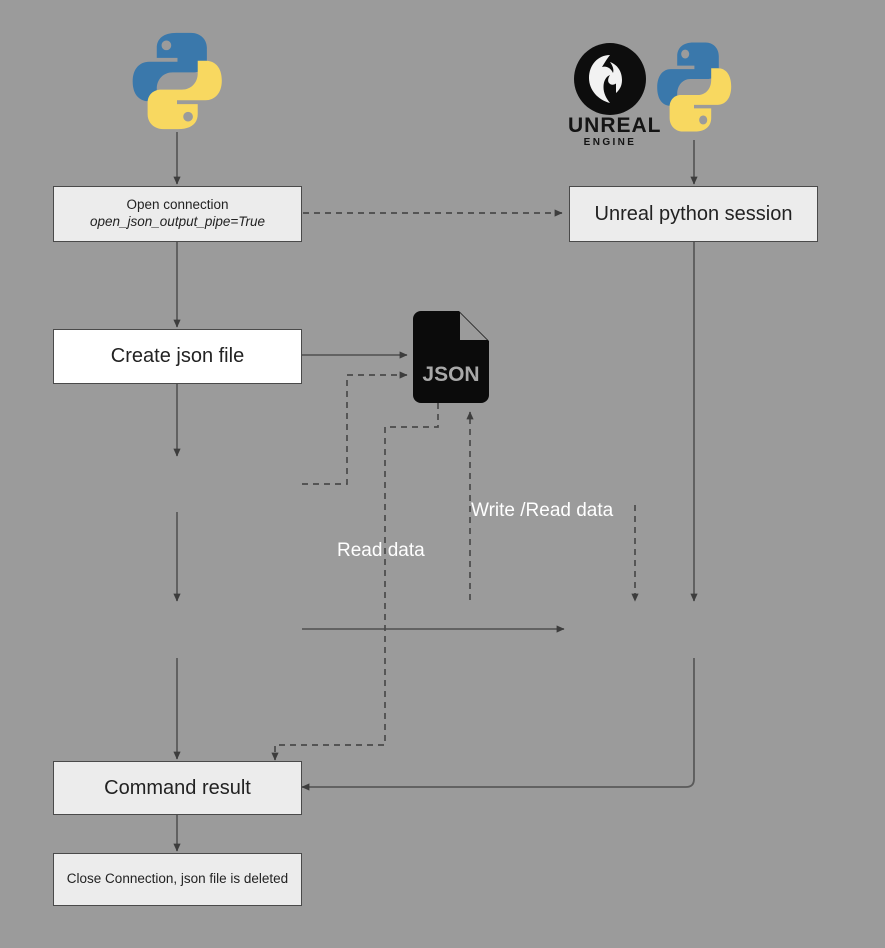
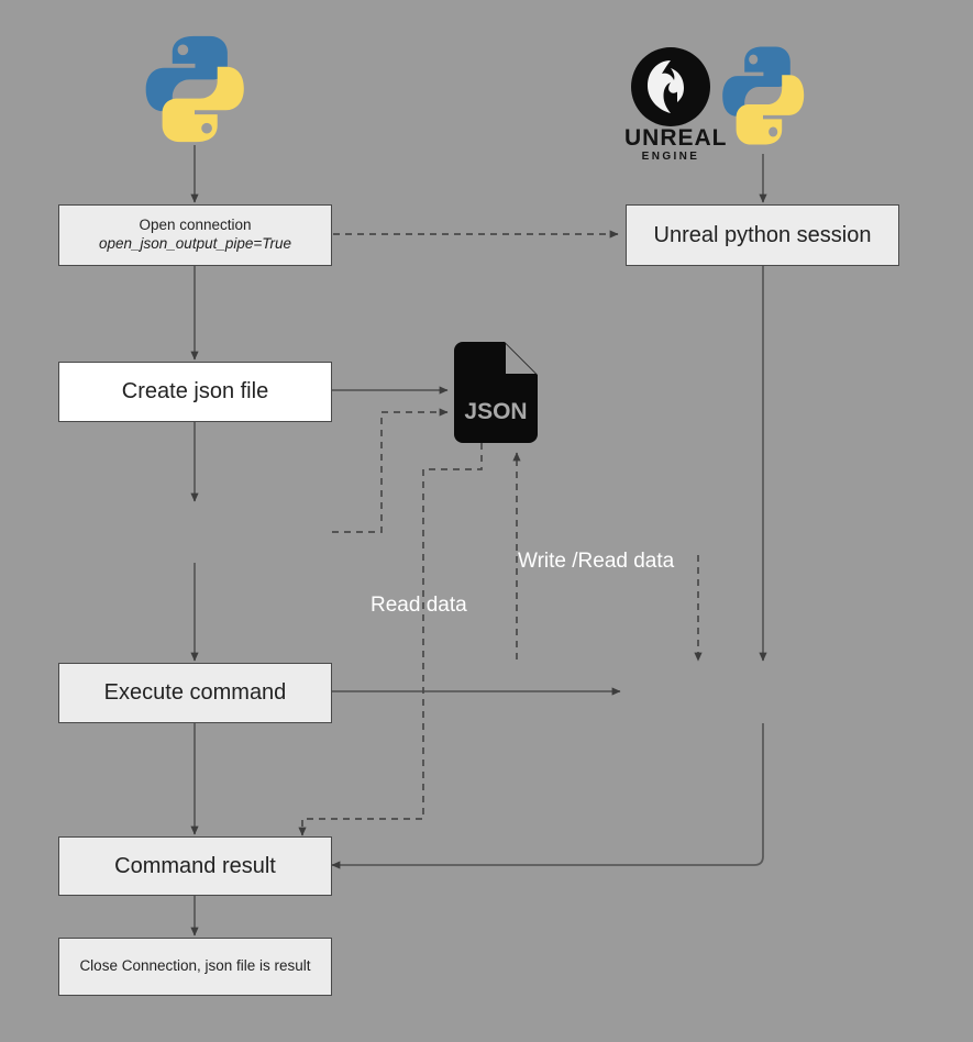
  UNREA
  ENGINE
  JSON
  Open connection
  open_json_output_pipe=True
  Unreal python session
  Create json file
+ Execute command
  Command result
- Close Connection, json file is deleted
+ Close Connection, json file is result
  Read data
  Write /Read data
